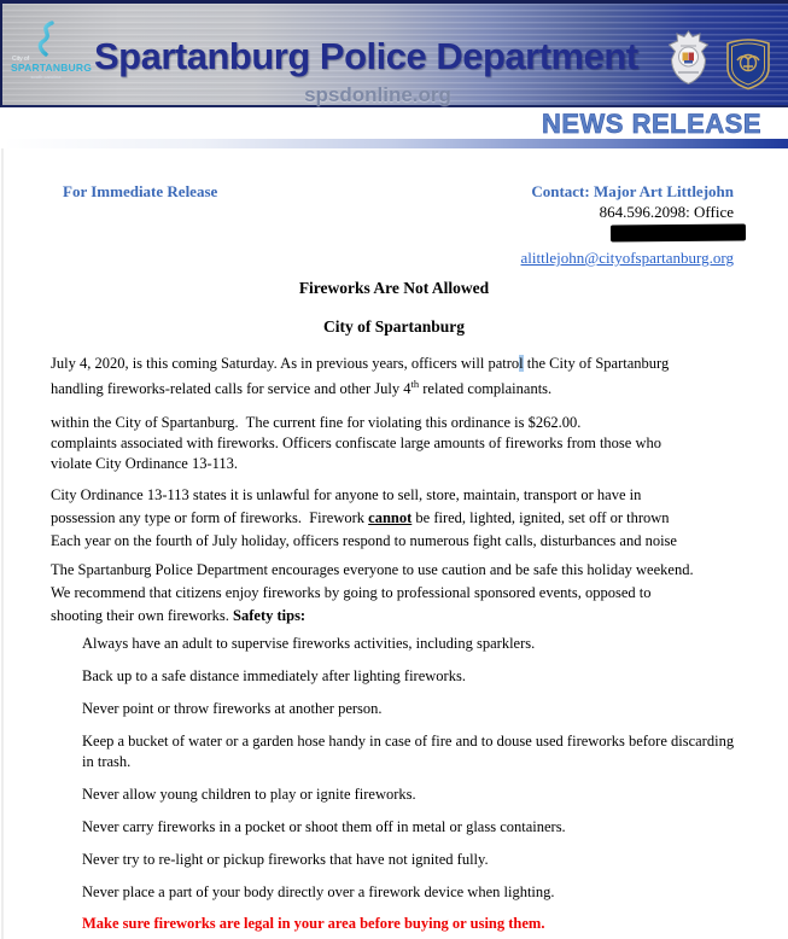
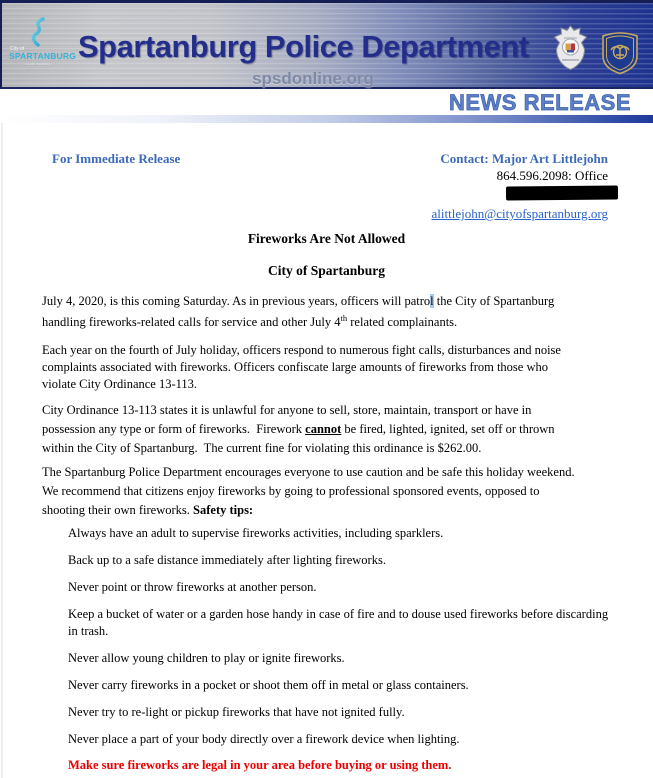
  SPARTANBURG
  Spartanburg Police Department
  spsdonline.org
  NEWS RELEASE
  For Immediate Release
  Contact: Major Art Littlejohn
  864.596.2098: Office
  alittlejohn@cityofspartanburg.org
  Fireworks Are Not Allowed
  City of Spartanburg
  July 4, 2020, is this coming Saturday. As in previous years, officers will patrol the City of Spartanburg
  handling fireworks-related calls for service and other July 4th related complainants.
- within the City of Spartanburg. The current fine for violating this ordinance is $262.00.
+ Each year on the fourth of July holiday, officers respond to numerous fight calls, disturbances and noise
  complaints associated with fireworks. Officers confiscate large amounts of fireworks from those who
  violate City Ordinance 13-113.
  City Ordinance 13-113 states it is unlawful for anyone to sell, store, maintain, transport or have in
  possession any type or form of fireworks. Firework cannot be fired, lighted, ignited, set off or thrown
- Each year on the fourth of July holiday, officers respond to numerous fight calls, disturbances and noise
+ within the City of Spartanburg. The current fine for violating this ordinance is $262.00.
  The Spartanburg Police Department encourages everyone to use caution and be safe this holiday weekend.
  We recommend that citizens enjoy fireworks by going to professional sponsored events, opposed to
  shooting their own fireworks. Safety tips:
  Always have an adult to supervise fireworks activities, including sparklers.
  Back up to a safe distance immediately after lighting fireworks.
  Never point or throw fireworks at another person.
  Keep a bucket of water or a garden hose handy in case of fire and to douse used fireworks before discarding
  in trash.
  Never allow young children to play or ignite fireworks.
  Never carry fireworks in a pocket or shoot them off in metal or glass containers.
  Never try to re-light or pickup fireworks that have not ignited fully.
  Never place a part of your body directly over a firework device when lighting.
  Make sure fireworks are legal in your area before buying or using them.
